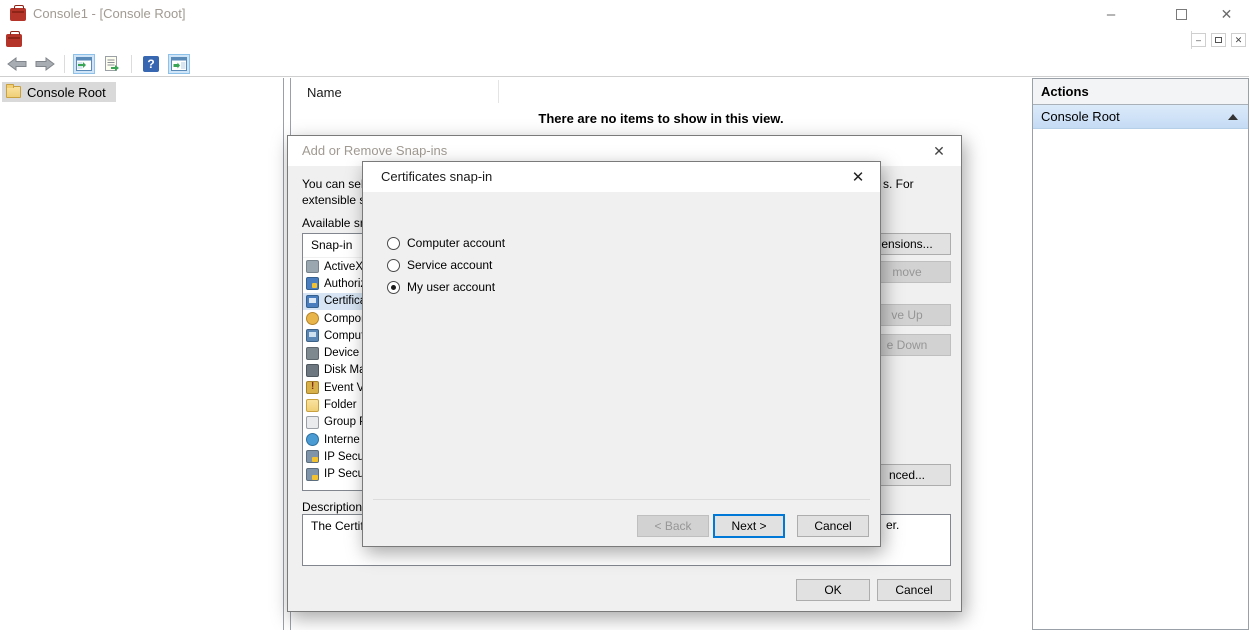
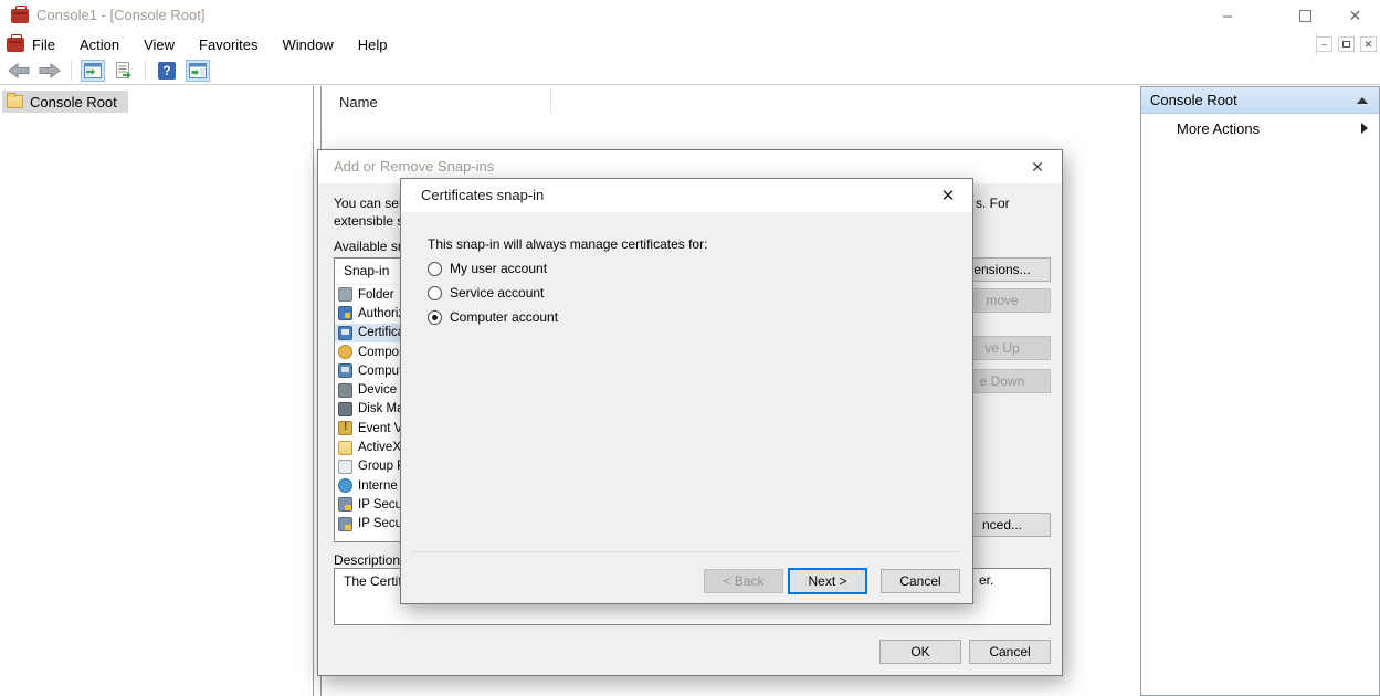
  Console1 - [Console Root]
  –
  ✕
+ File
+ Action
+ View
+ Favorites
+ Window
+ Help
  –
  ✕
  ?
  Console Root
  Name
- There are no items to show in this view.
- Actions
  Console Root
+ More Actions
  Add or Remove Snap-ins
  ✕
  You can se
  extensible
  s. For
  Available s
  Snap-in
- ActiveX
+ Folder
  Authori
  Certific
  Compo
  Compu
  Device
  Disk M
  Event V
- Folder
+ ActiveX
  Group
  Interne
  IP Secu
  IP Secu
  ensions...
  move
  ve Up
  e Down
  nced...
  Description
  The Certi
  er.
  OK
  Cancel
  Certificates snap-in
  ✕
+ This snap-in will always manage certificates for:
- Computer account
+ My user account
  Service account
- My user account
+ Computer account
  < Back
  Next >
  Cancel
